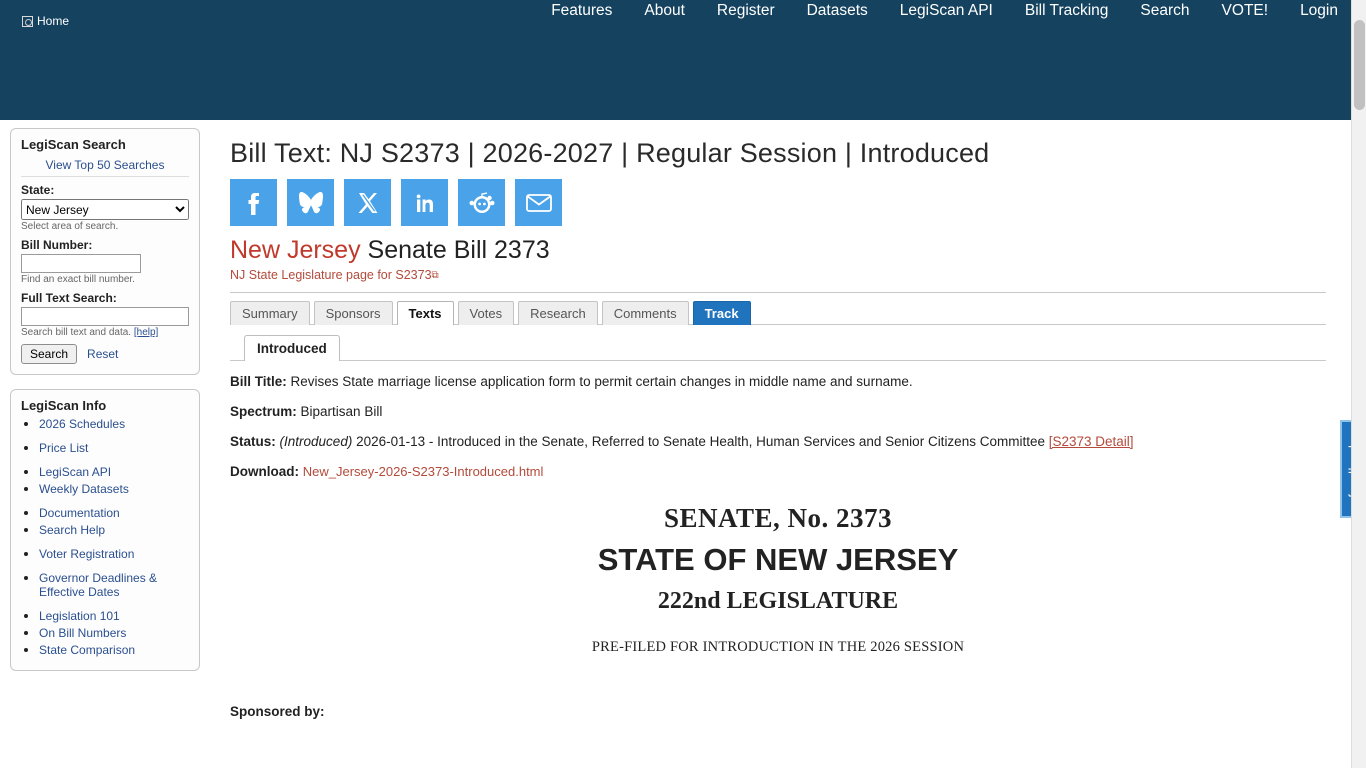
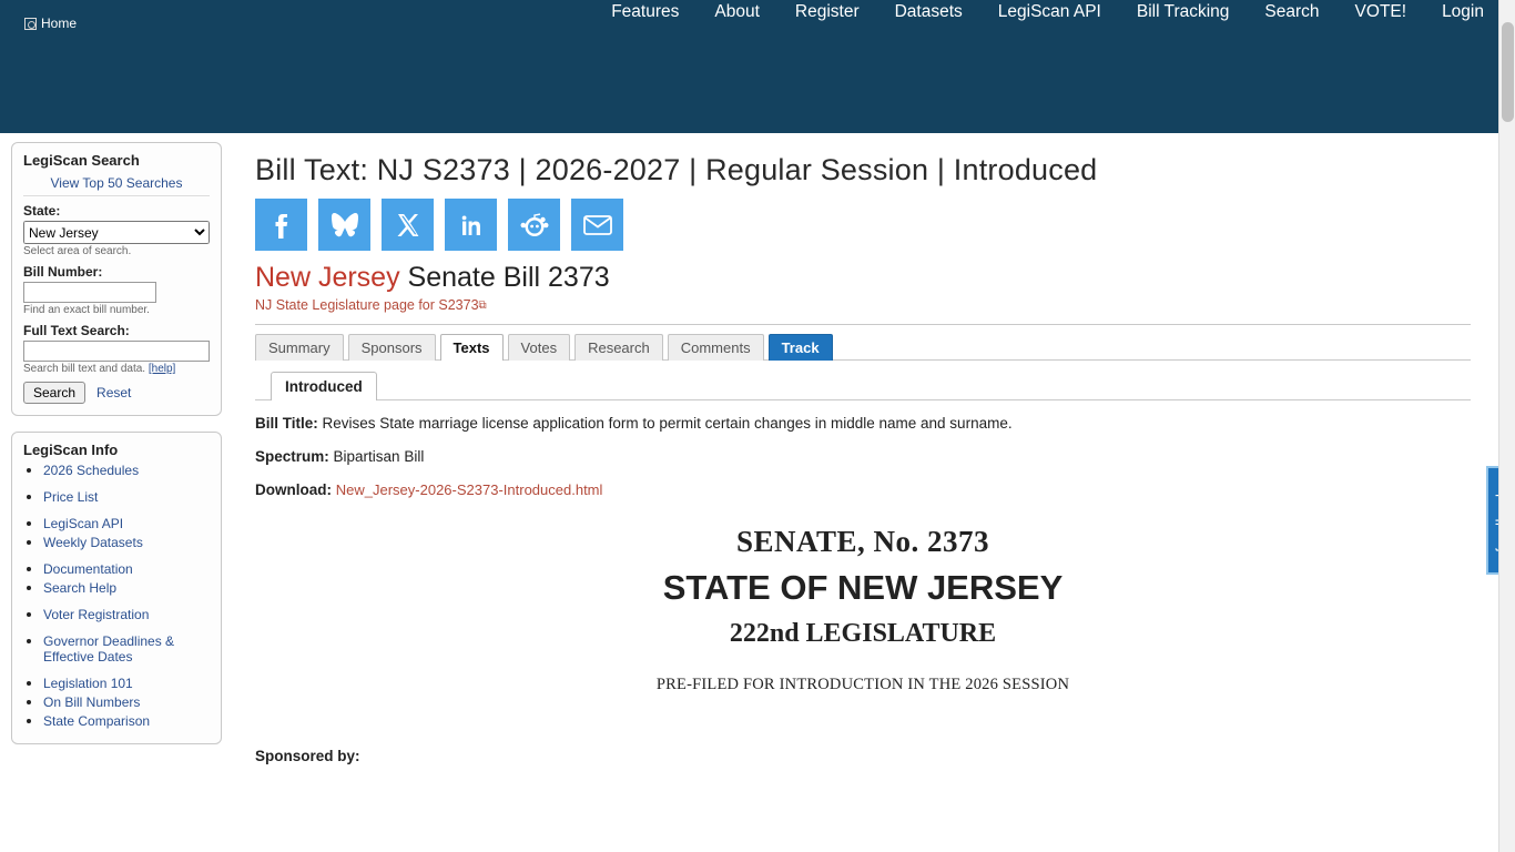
  Home
  Features
  About
  Register
  Datasets
  LegiScan API
  Bill Tracking
  Search
  VOTE!
  Login
  LegiScan Search
  View Top 50 Searches
  State:
  New Jersey
  Select area of search.
  Bill Number:
  Find an exact bill number.
  Full Text Search:
  Search bill text and data. [help]
  Search
  Reset
  LegiScan Info
  2026 Schedules
  Price List
  LegiScan API
  Weekly Datasets
  Documentation
  Search Help
  Voter Registration
  Governor Deadlines & Effective Dates
  Legislation 101
  On Bill Numbers
  State Comparison
  Bill Text: NJ S2373 | 2026-2027 | Regular Session | Introduced
  New Jersey Senate Bill 2373
  NJ State Legislature page for S2373⧉
  Summary
  Sponsors
  Texts
  Votes
  Research
  Comments
  Track
  Introduced
  Bill Title: Revises State marriage license application form to permit certain changes in middle name and surname.
  Spectrum: Bipartisan Bill
- Status: (Introduced) 2026-01-13 - Introduced in the Senate, Referred to Senate Health, Human Services and Senior Citizens Committee [S2373 Detail]
  Download: New_Jersey-2026-S2373-Introduced.html
  SENATE, No. 2373
  STATE OF NEW JERSEY
  222nd LEGISLATURE
  PRE-FILED FOR INTRODUCTION IN THE 2026 SESSION
  Sponsored by:
